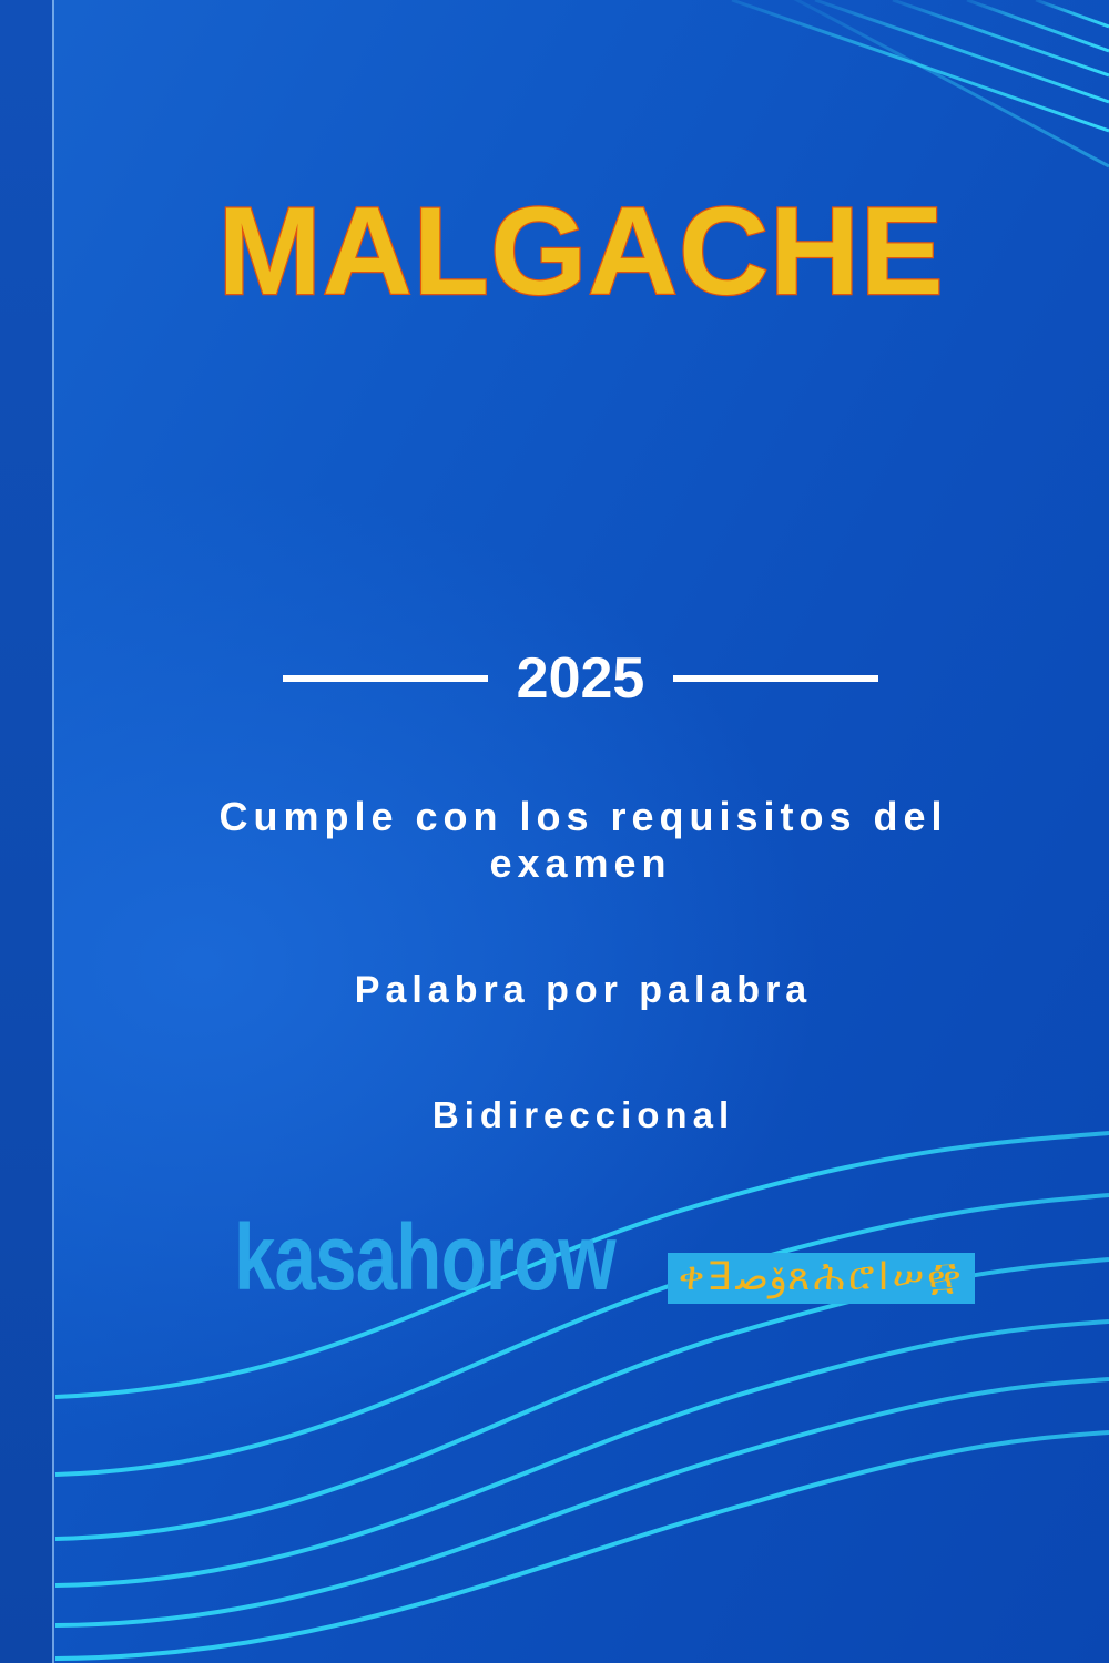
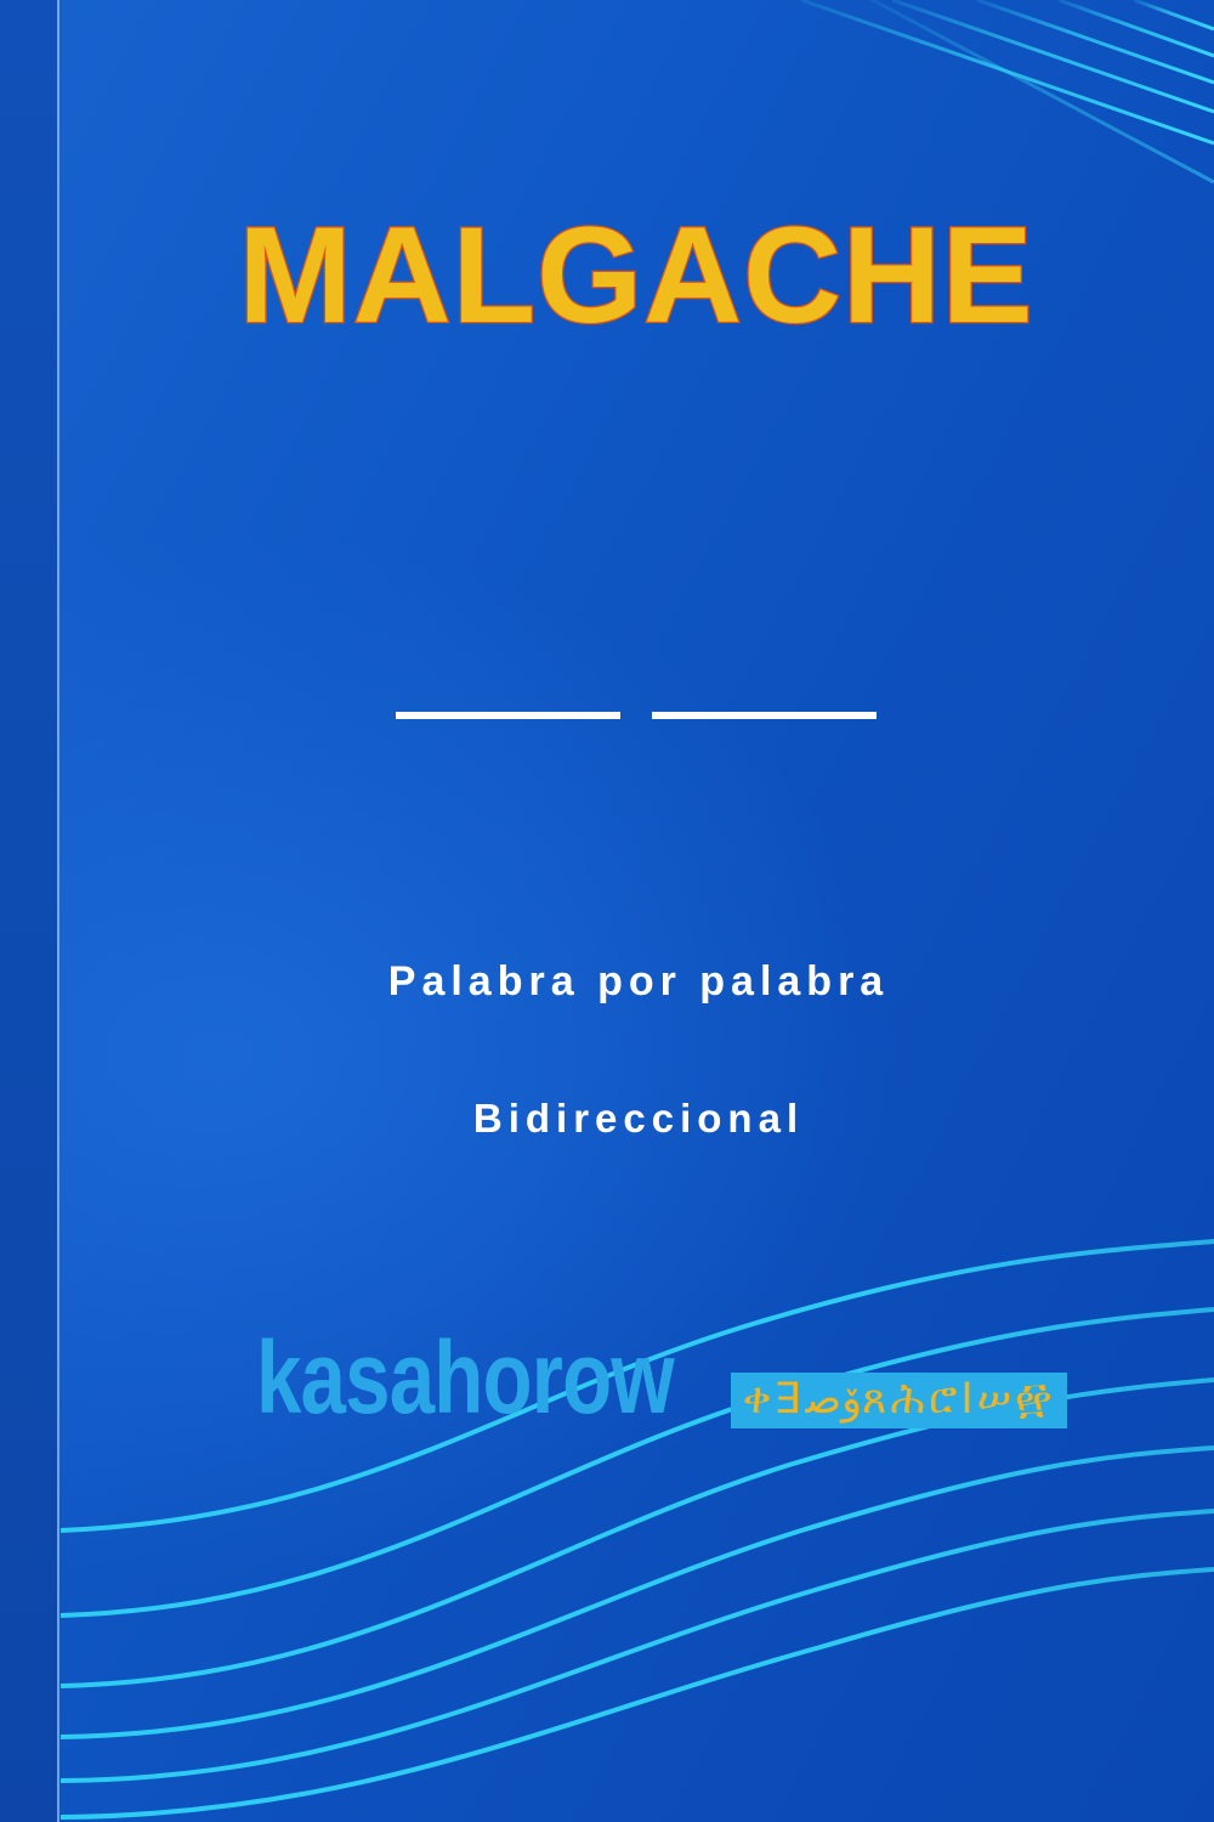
  MALGACHE
- 2025
- Cumple con los requisitos del examen
  Palabra por palabra
  Bidireccional
  kasahorow ቀꓱﯙﺻጸሕሮꓲሠ፼
